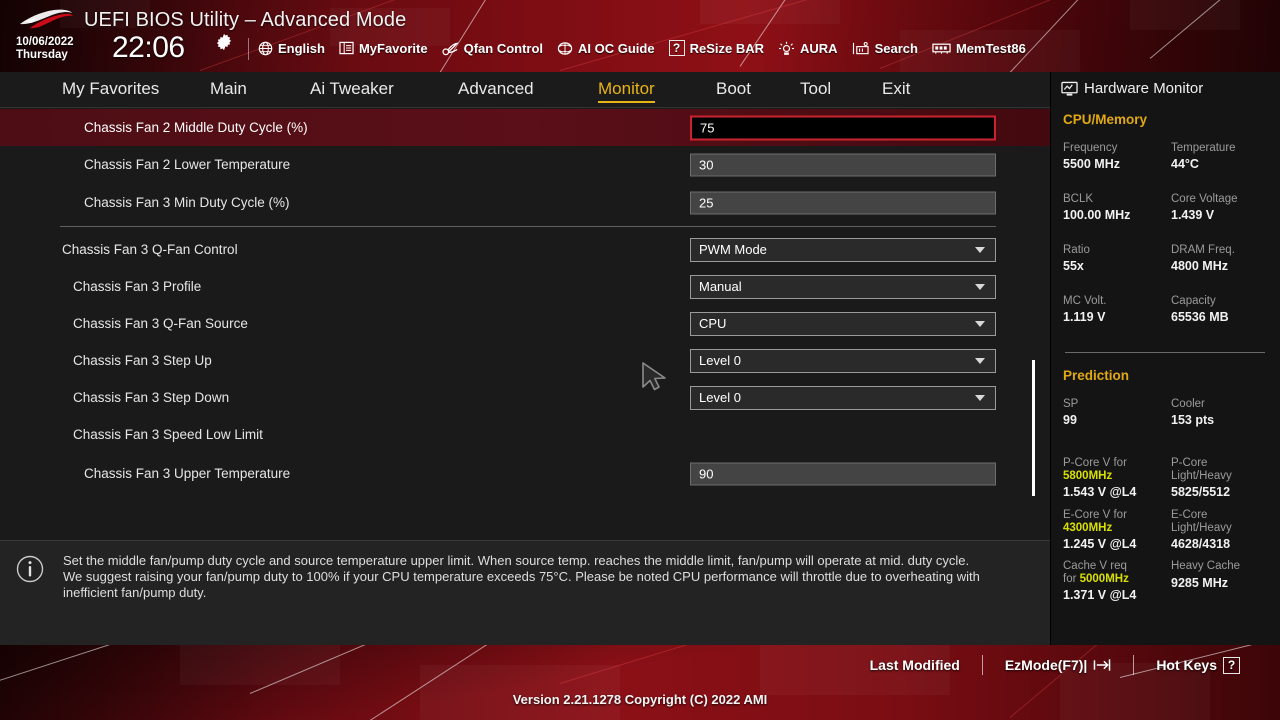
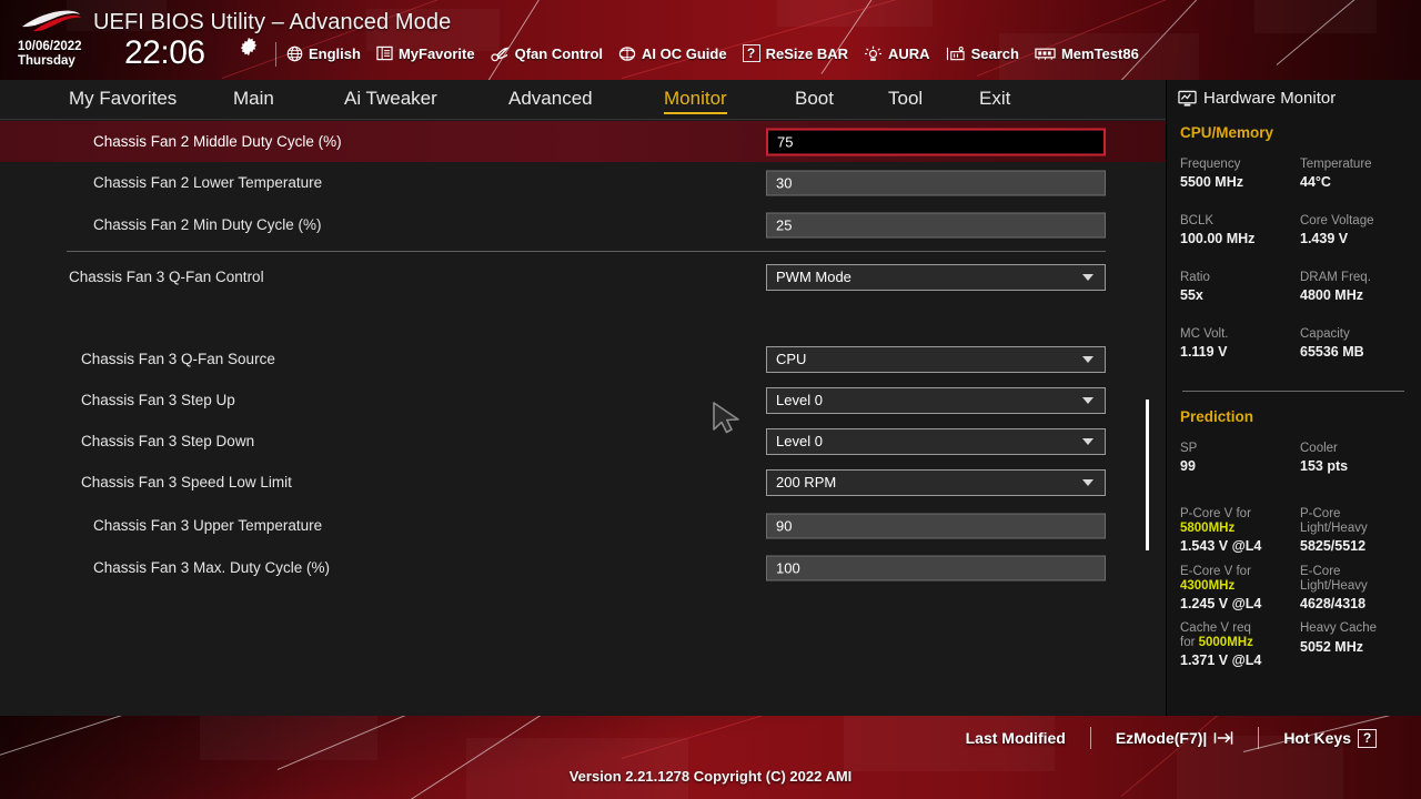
  UEFI BIOS Utility – Advanced Mode
  10/06/2022
  Thursday
  22:06
  English
  MyFavorite
  Qfan Control
  AI OC Guide
  ?
  ReSize BAR
  AURA
  Search
  MemTest86
  My Favorites
  Main
  Ai Tweaker
  Advanced
  Monitor
  Boot
  Tool
  Exit
+ Chassis Fan 3 Max. Duty Cycle (%)
+ 100
  Chassis Fan 3 Upper Temperature
  90
  Chassis Fan 3 Speed Low Limit
+ 200 RPM
  Chassis Fan 3 Step Down
  Level 0
  Chassis Fan 3 Step Up
  Level 0
  Chassis Fan 3 Q-Fan Source
  CPU
- Chassis Fan 3 Profile
- Manual
  Chassis Fan 3 Q-Fan Control
  PWM Mode
- Chassis Fan 3 Min Duty Cycle (%)
+ Chassis Fan 2 Min Duty Cycle (%)
  25
  Chassis Fan 2 Lower Temperature
  30
  Chassis Fan 2 Middle Duty Cycle (%)
  75
- Set the middle fan/pump duty cycle and source temperature upper limit. When source temp. reaches the middle limit, fan/pump will operate at mid. duty cycle.
- We suggest raising your fan/pump duty to 100% if your CPU temperature exceeds 75°C. Please be noted CPU performance will throttle due to overheating with inefficient fan/pump duty.
  Hardware Monitor
  CPU/Memory
  Frequency
  Temperature
  5500 MHz
  44°C
  BCLK
  Core Voltage
  100.00 MHz
  1.439 V
  Ratio
  DRAM Freq.
  55x
  4800 MHz
  MC Volt.
  Capacity
  1.119 V
  65536 MB
  Prediction
  SP
  Cooler
  99
  153 pts
  P-Core V for
  5800MHz
  1.543 V @L4
  P-Core
  Light/Heavy
  5825/5512
  E-Core V for
  4300MHz
  1.245 V @L4
  E-Core
  Light/Heavy
  4628/4318
  Cache V req
  for 5000MHz
  1.371 V @L4
  Heavy Cache
- 9285 MHz
+ 5052 MHz
  Last Modified
  EzMode(F7)|
  Hot Keys
  ?
  Version 2.21.1278 Copyright (C) 2022 AMI
